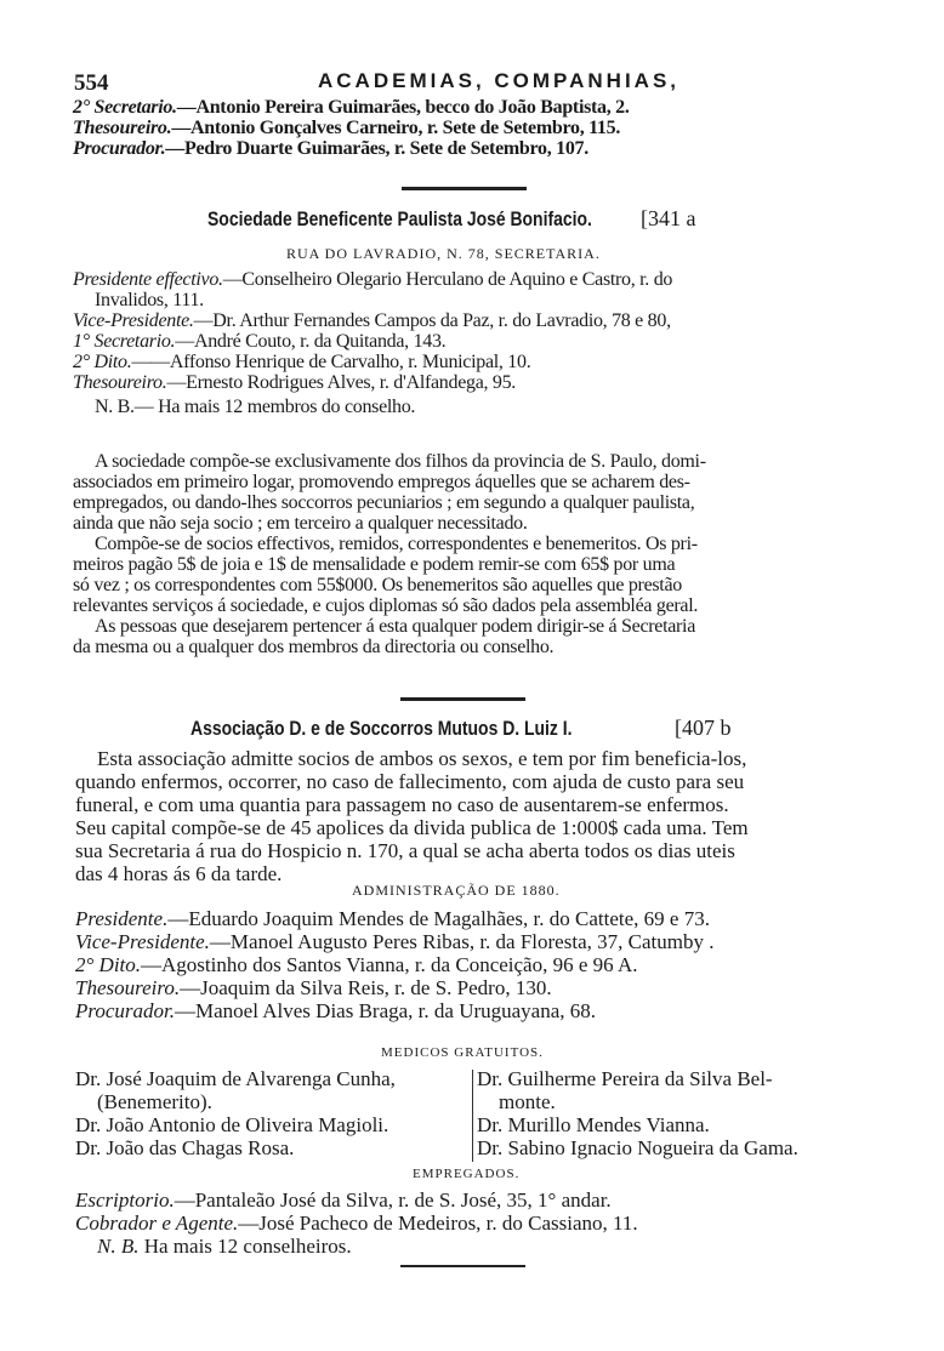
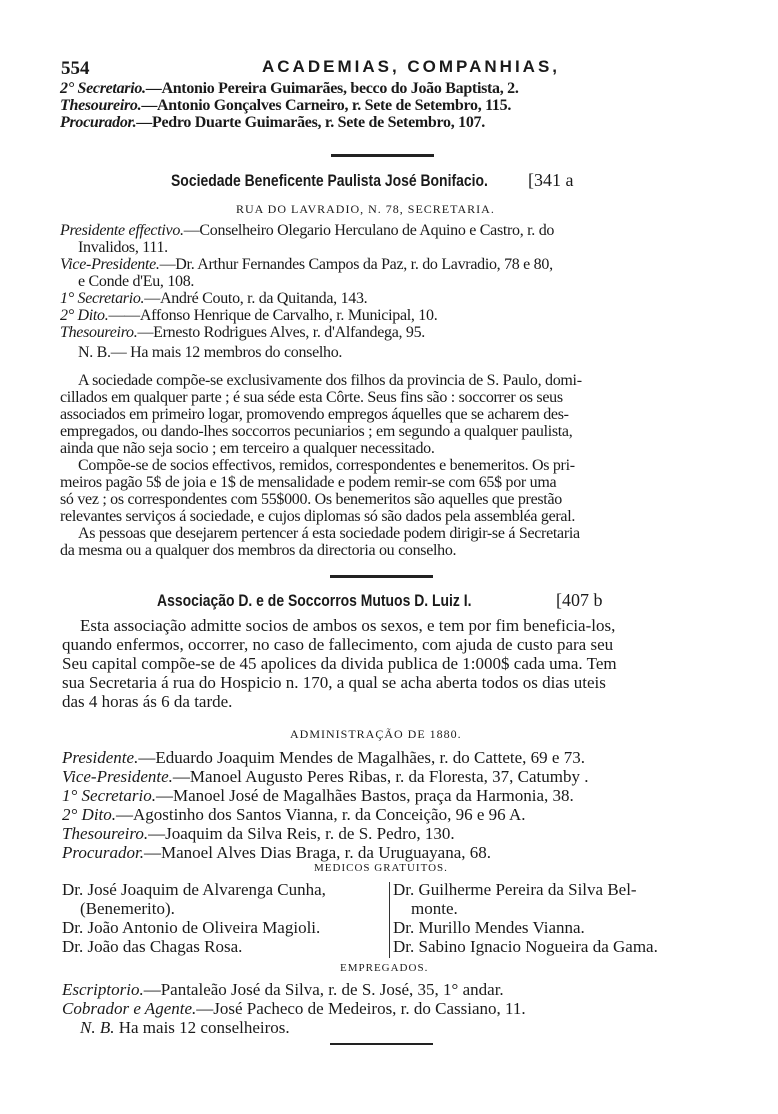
  554
  ACADEMIAS, COMPANHIAS,
  2° Secretario.—Antonio Pereira Guimarães, becco do João Baptista, 2.
  Thesoureiro.—Antonio Gonçalves Carneiro, r. Sete de Setembro, 115.
  Procurador.—Pedro Duarte Guimarães, r. Sete de Setembro, 107.
  Sociedade Beneficente Paulista José Bonifacio.
  [341 a
  RUA DO LAVRADIO, N. 78, SECRETARIA.
  Presidente effectivo.—Conselheiro Olegario Herculano de Aquino e Castro, r. do
  Invalidos, 111.
  Vice-Presidente.—Dr. Arthur Fernandes Campos da Paz, r. do Lavradio, 78 e 80,
+ e Conde d'Eu, 108.
  1° Secretario.—André Couto, r. da Quitanda, 143.
  2° Dito.——Affonso Henrique de Carvalho, r. Municipal, 10.
  Thesoureiro.—Ernesto Rodrigues Alves, r. d'Alfandega, 95.
  N. B.— Ha mais 12 membros do conselho.
  A sociedade compõe-se exclusivamente dos filhos da provincia de S. Paulo, domi-
+ cillados em qualquer parte ; é sua séde esta Côrte. Seus fins são : soccorrer os seus
  associados em primeiro logar, promovendo empregos áquelles que se acharem des-
  empregados, ou dando-lhes soccorros pecuniarios ; em segundo a qualquer paulista,
  ainda que não seja socio ; em terceiro a qualquer necessitado.
  Compõe-se de socios effectivos, remidos, correspondentes e benemeritos. Os pri-
  meiros pagão 5$ de joia e 1$ de mensalidade e podem remir-se com 65$ por uma
  só vez ; os correspondentes com 55$000. Os benemeritos são aquelles que prestão
  relevantes serviços á sociedade, e cujos diplomas só são dados pela assembléa geral.
- As pessoas que desejarem pertencer á esta qualquer podem dirigir-se á Secretaria
+ As pessoas que desejarem pertencer á esta sociedade podem dirigir-se á Secretaria
  da mesma ou a qualquer dos membros da directoria ou conselho.
  Associação D. e de Soccorros Mutuos D. Luiz I.
  [407 b
  Esta associação admitte socios de ambos os sexos, e tem por fim beneficia-los,
  quando enfermos, occorrer, no caso de fallecimento, com ajuda de custo para seu
- funeral, e com uma quantia para passagem no caso de ausentarem-se enfermos.
  Seu capital compõe-se de 45 apolices da divida publica de 1:000$ cada uma. Tem
  sua Secretaria á rua do Hospicio n. 170, a qual se acha aberta todos os dias uteis
  das 4 horas ás 6 da tarde.
  ADMINISTRAÇÃO DE 1880.
  Presidente.—Eduardo Joaquim Mendes de Magalhães, r. do Cattete, 69 e 73.
  Vice-Presidente.—Manoel Augusto Peres Ribas, r. da Floresta, 37, Catumby .
+ 1° Secretario.—Manoel José de Magalhães Bastos, praça da Harmonia, 38.
  2° Dito.—Agostinho dos Santos Vianna, r. da Conceição, 96 e 96 A.
  Thesoureiro.—Joaquim da Silva Reis, r. de S. Pedro, 130.
  Procurador.—Manoel Alves Dias Braga, r. da Uruguayana, 68.
  MEDICOS GRATUITOS.
  Dr. José Joaquim de Alvarenga Cunha,
  (Benemerito).
  Dr. João Antonio de Oliveira Magioli.
  Dr. João das Chagas Rosa.
  Dr. Guilherme Pereira da Silva Bel-
  monte.
  Dr. Murillo Mendes Vianna.
  Dr. Sabino Ignacio Nogueira da Gama.
  EMPREGADOS.
  Escriptorio.—Pantaleão José da Silva, r. de S. José, 35, 1° andar.
  Cobrador e Agente.—José Pacheco de Medeiros, r. do Cassiano, 11.
  N. B. Ha mais 12 conselheiros.
